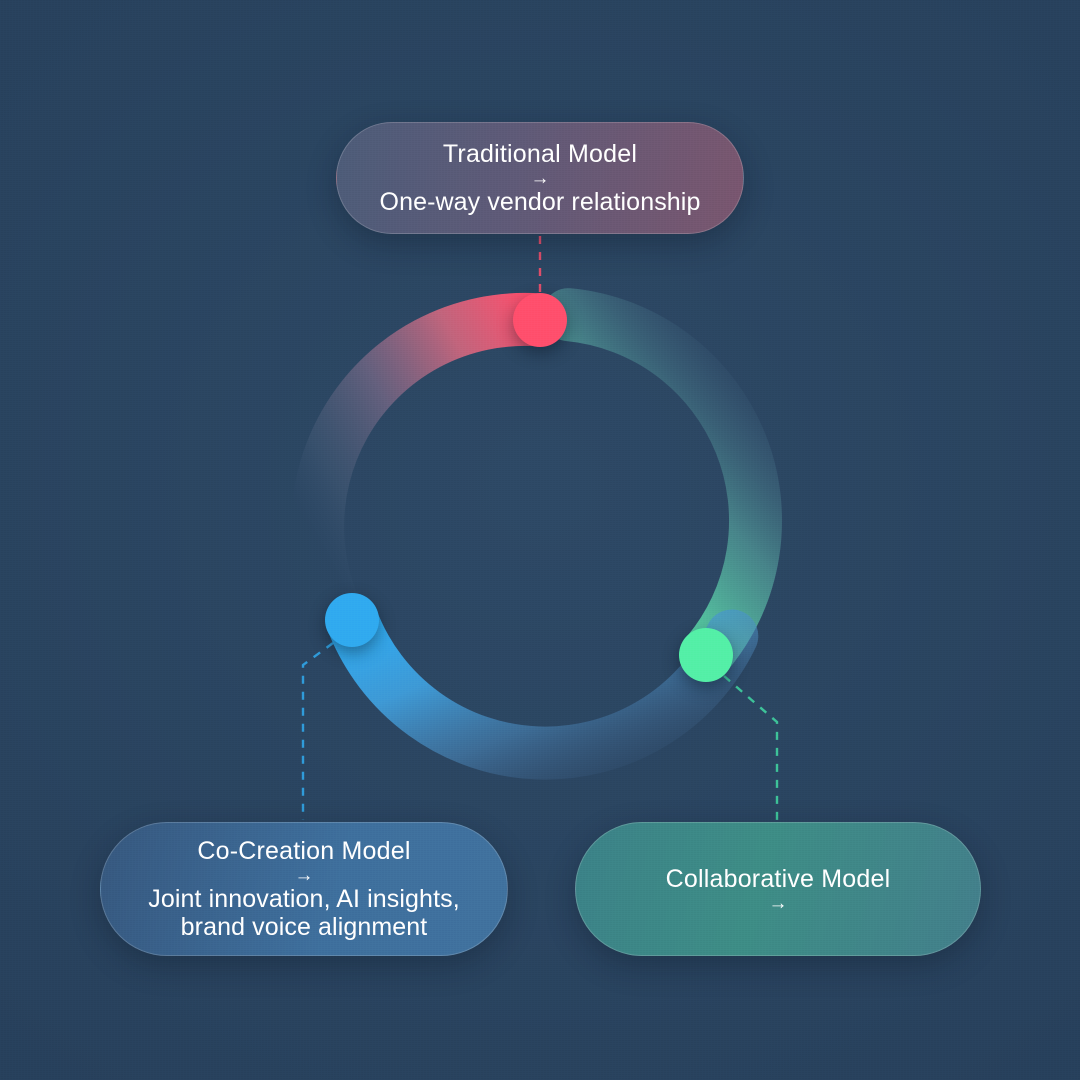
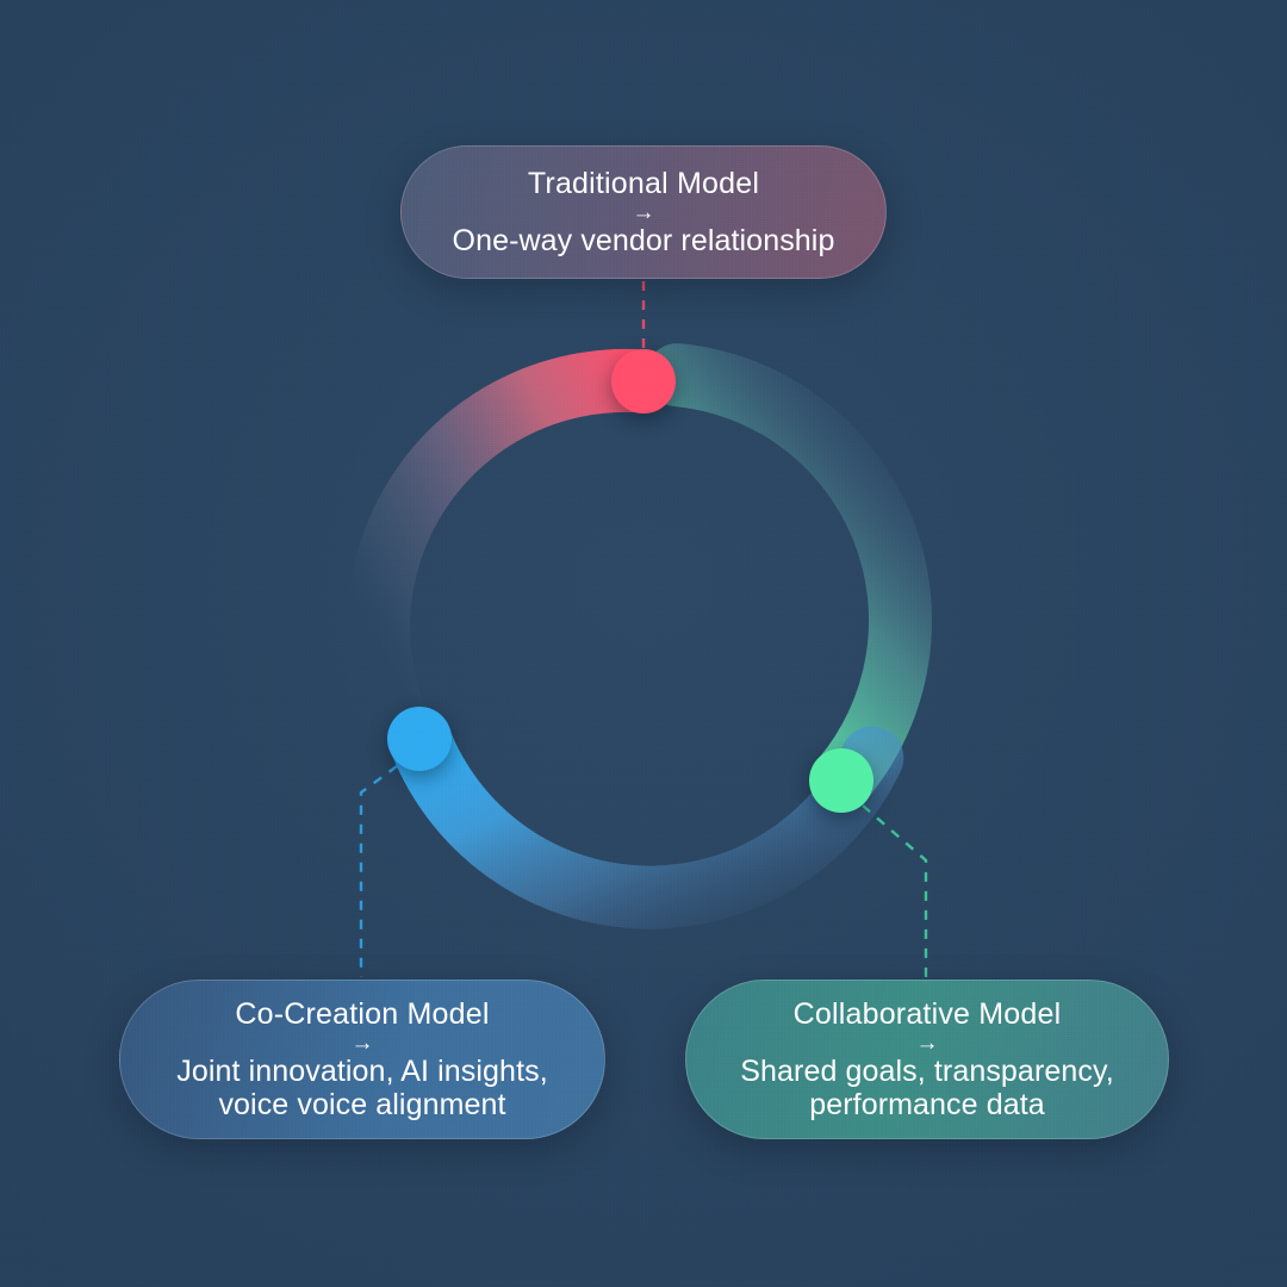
  Traditional Model
  →
  One-way vendor relationship
  Co-Creation Model
  →
- Joint innovation, AI insights, brand voice alignment
+ Joint innovation, AI insights, voice voice alignment
  Collaborative Model
  →
+ Shared goals, transparency, performance data
